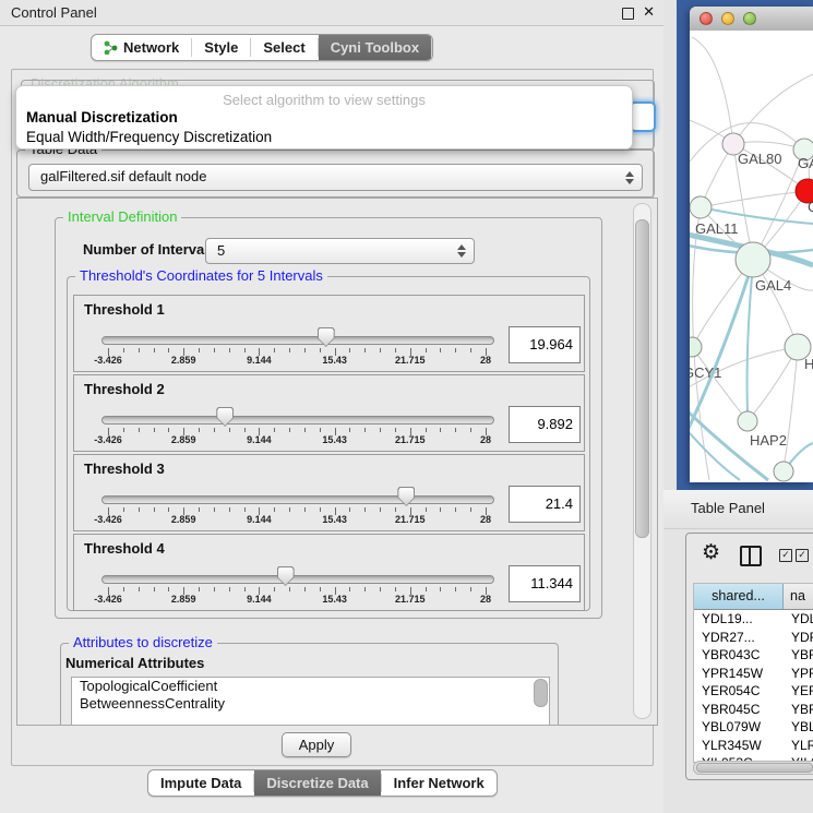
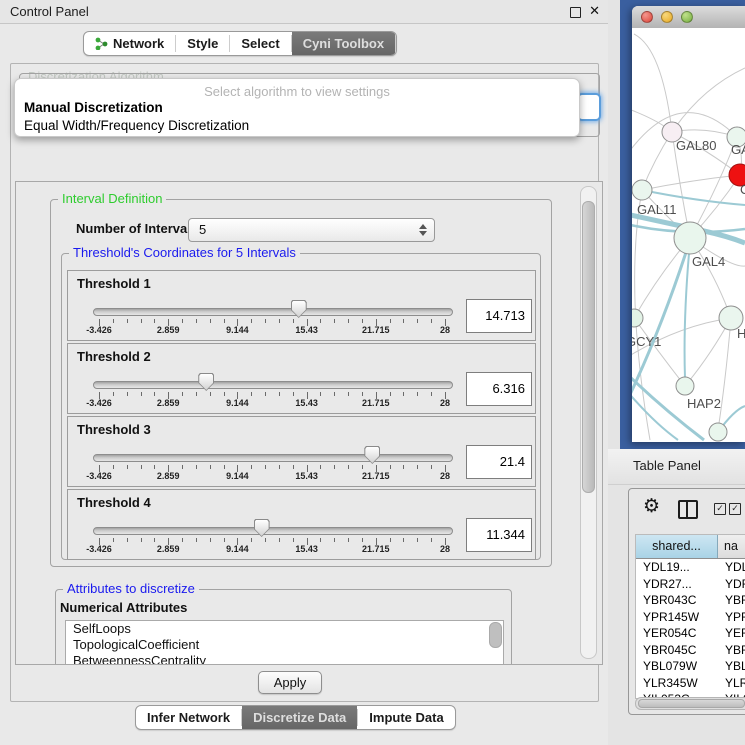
  Control Panel
  ✕
  Network
  Style
  Select
  Cyni Toolbox
  Discretization Algorithm
- galFiltered.sif default node
  Interval Definition
  Number of Interva
  5
  Threshold's Coordinates for 5 Intervals
  Threshold 1
  -3.426
  2.859
  9.144
  15.43
  21.715
  28
- 19.964
+ 14.713
  Threshold 2
  -3.426
  2.859
  9.144
  15.43
  21.715
  28
- 9.892
+ 6.316
  Threshold 3
  -3.426
  2.859
  9.144
  15.43
  21.715
  28
  21.4
  Threshold 4
  -3.426
  2.859
  9.144
  15.43
  21.715
  28
  11.344
  Attributes to discretize
  Numerical Attributes
+ SelfLoops
  TopologicalCoefficient
  BetweennessCentrality
  Apply
  Select algorithm to view settings
  Manual Discretization
  Equal Width/Frequency Discretization
- Impute Data
+ Infer Network
  Discretize Data
- Infer Network
+ Impute Data
  GAL80
  GAL11
  GAL4
  GCY1
  H
  HAP2
  Table Panel
  ⚙
  ✓
  ✓
  shared...
  na
  YDL19...
  YDR27...
  YBR043C
  YPR145W
  YER054C
  YBR045C
  YBL079W
  YBL
  YLR345W
  YLR
